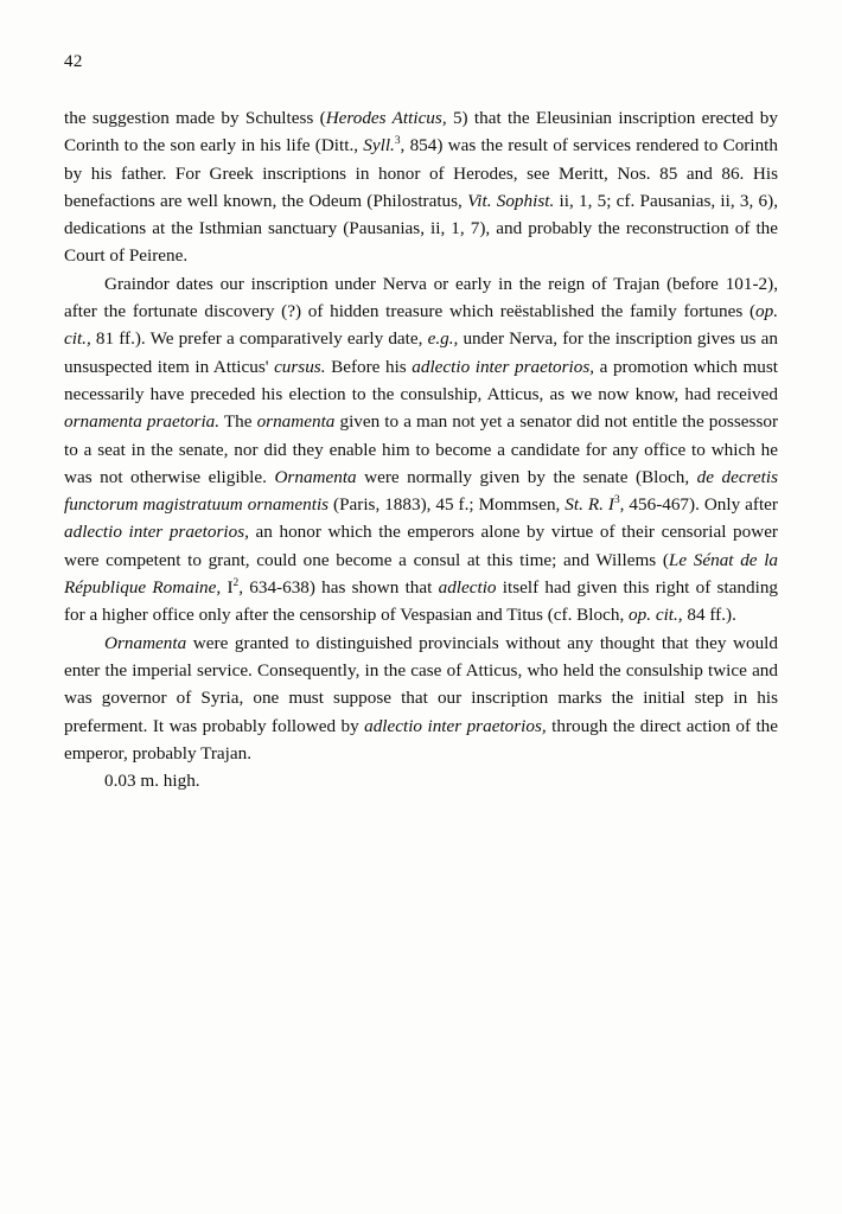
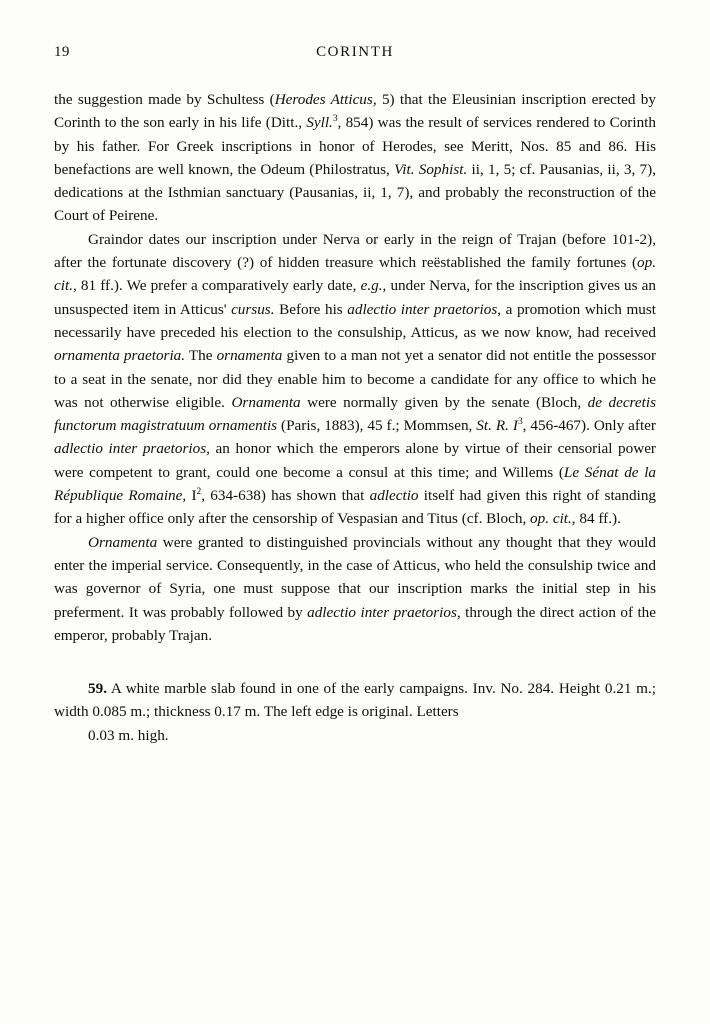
- 42
+ 19
+ CORINTH
- the suggestion made by Schultess (Herodes Atticus, 5) that the Eleusinian inscription erected by Corinth to the son early in his life (Ditt., Syll.3, 854) was the result of services rendered to Corinth by his father. For Greek inscriptions in honor of Herodes, see Meritt, Nos. 85 and 86. His benefactions are well known, the Odeum (Philostratus, Vit. Sophist. ii, 1, 5; cf. Pausanias, ii, 3, 6), dedications at the Isthmian sanctuary (Pausanias, ii, 1, 7), and probably the reconstruction of the Court of Peirene.
+ the suggestion made by Schultess (Herodes Atticus, 5) that the Eleusinian inscription erected by Corinth to the son early in his life (Ditt., Syll.3, 854) was the result of services rendered to Corinth by his father. For Greek inscriptions in honor of Herodes, see Meritt, Nos. 85 and 86. His benefactions are well known, the Odeum (Philostratus, Vit. Sophist. ii, 1, 5; cf. Pausanias, ii, 3, 7), dedications at the Isthmian sanctuary (Pausanias, ii, 1, 7), and probably the reconstruction of the Court of Peirene.
  Graindor dates our inscription under Nerva or early in the reign of Trajan (before 101-2), after the fortunate discovery (?) of hidden treasure which reëstablished the family fortunes (op. cit., 81 ff.). We prefer a comparatively early date, e.g., under Nerva, for the inscription gives us an unsuspected item in Atticus' cursus. Before his adlectio inter praetorios, a promotion which must necessarily have preceded his election to the consulship, Atticus, as we now know, had received ornamenta praetoria. The ornamenta given to a man not yet a senator did not entitle the possessor to a seat in the senate, nor did they enable him to become a candidate for any office to which he was not otherwise eligible. Ornamenta were normally given by the senate (Bloch, de decretis functorum magistratuum ornamentis (Paris, 1883), 45 f.; Mommsen, St. R. I3, 456-467). Only after adlectio inter praetorios, an honor which the emperors alone by virtue of their censorial power were competent to grant, could one become a consul at this time; and Willems (Le Sénat de la République Romaine, I2, 634-638) has shown that adlectio itself had given this right of standing for a higher office only after the censorship of Vespasian and Titus (cf. Bloch, op. cit., 84 ff.).
  Ornamenta were granted to distinguished provincials without any thought that they would enter the imperial service. Consequently, in the case of Atticus, who held the consulship twice and was governor of Syria, one must suppose that our inscription marks the initial step in his preferment. It was probably followed by adlectio inter praetorios, through the direct action of the emperor, probably Trajan.
+ 59. A white marble slab found in one of the early campaigns. Inv. No. 284. Height 0.21 m.; width 0.085 m.; thickness 0.17 m. The left edge is original. Letters
  0.03 m. high.
